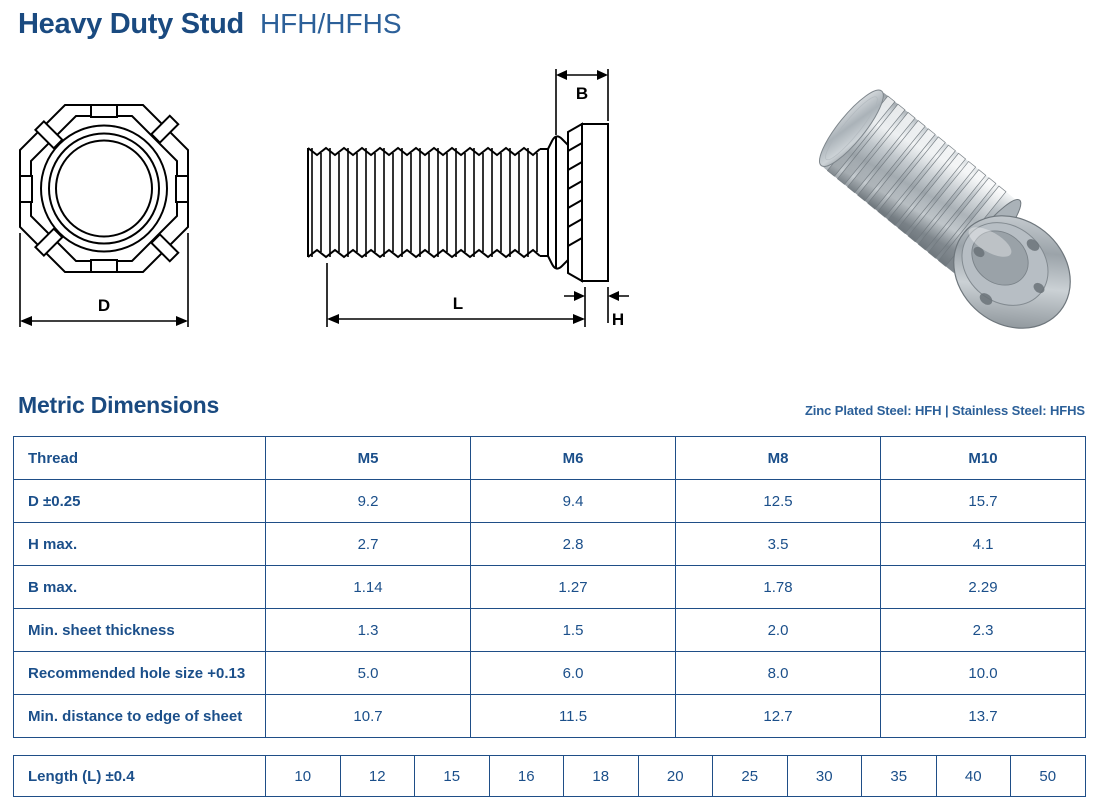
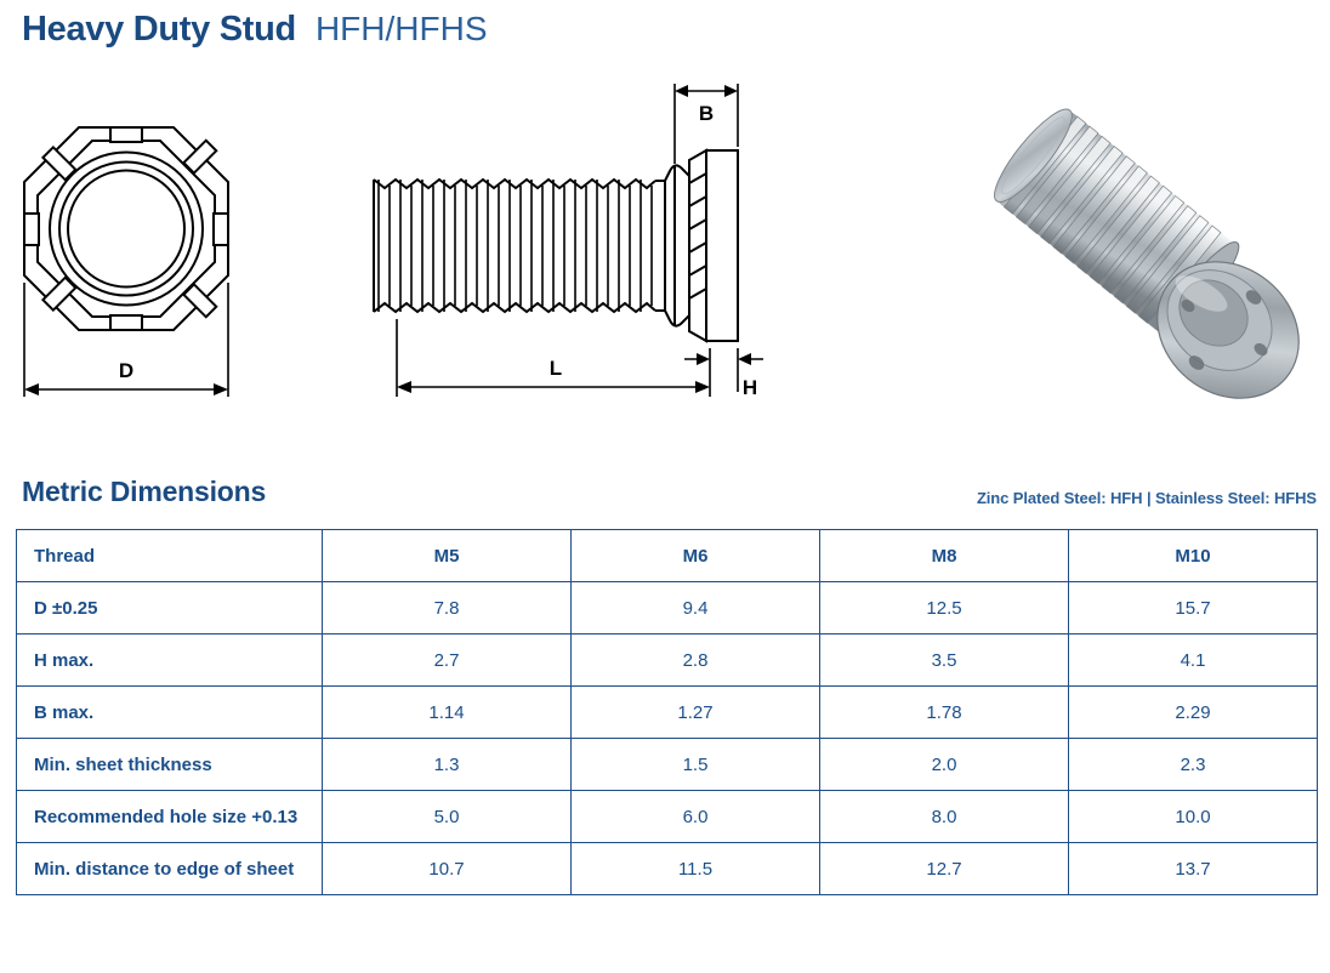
  Heavy Duty Stud
  HFH/HFHS
  D
  B
  L
  H
  Metric Dimensions
  Zinc Plated Steel: HFH | Stainless Steel: HFHS
  Thread	M5	M6	M8	M10
- D ±0.25	9.2	9.4	12.5	15.7
+ D ±0.25	7.8	9.4	12.5	15.7
  H max.	2.7	2.8	3.5	4.1
  B max.	1.14	1.27	1.78	2.29
  Min. sheet thickness	1.3	1.5	2.0	2.3
  Recommended hole size +0.13	5.0	6.0	8.0	10.0
  Min. distance to edge of sheet	10.7	11.5	12.7	13.7
- Length (L) ±0.4	10	12	15	16	18	20	25	30	35	40	50
